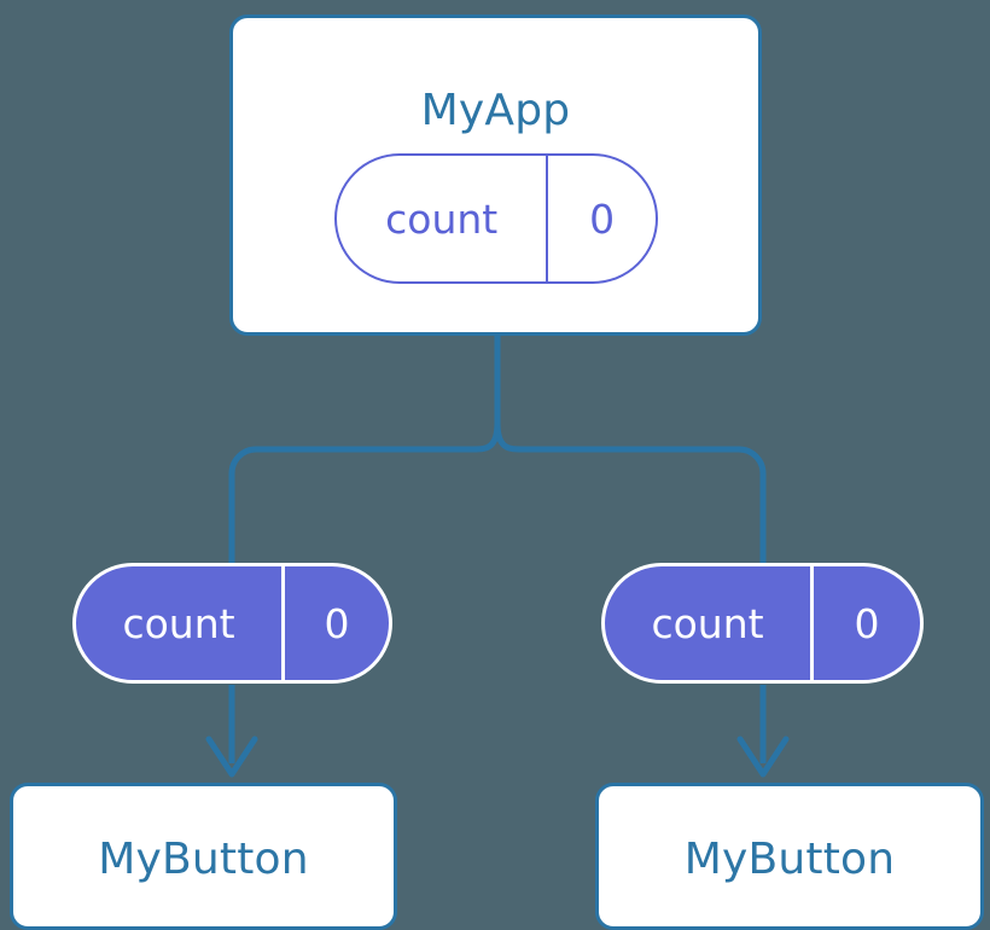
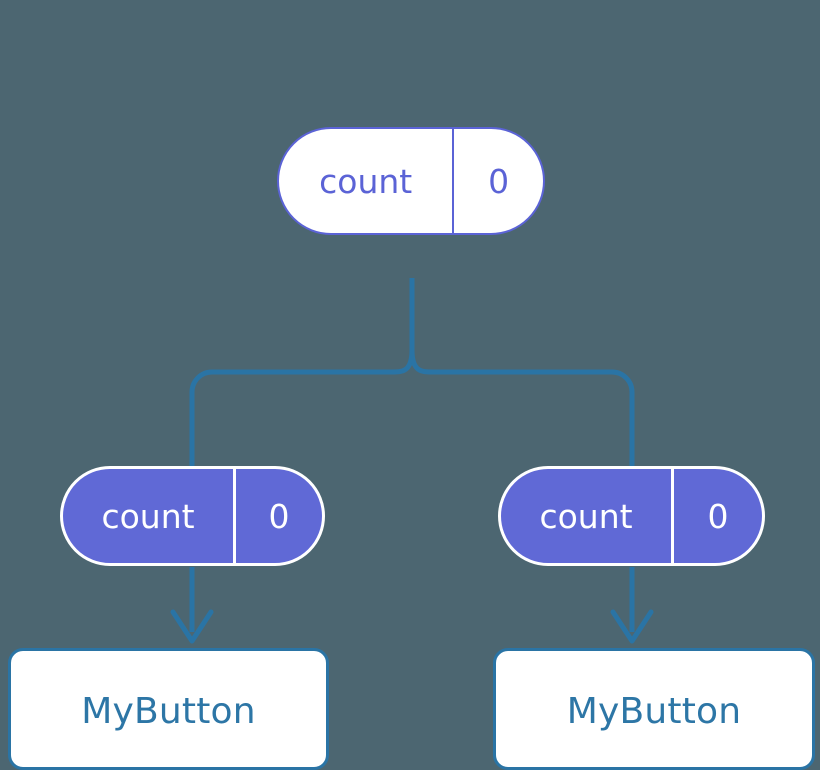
- MyApp
  count
  0
  count
  0
  count
  0
  MyButton
  MyButton
